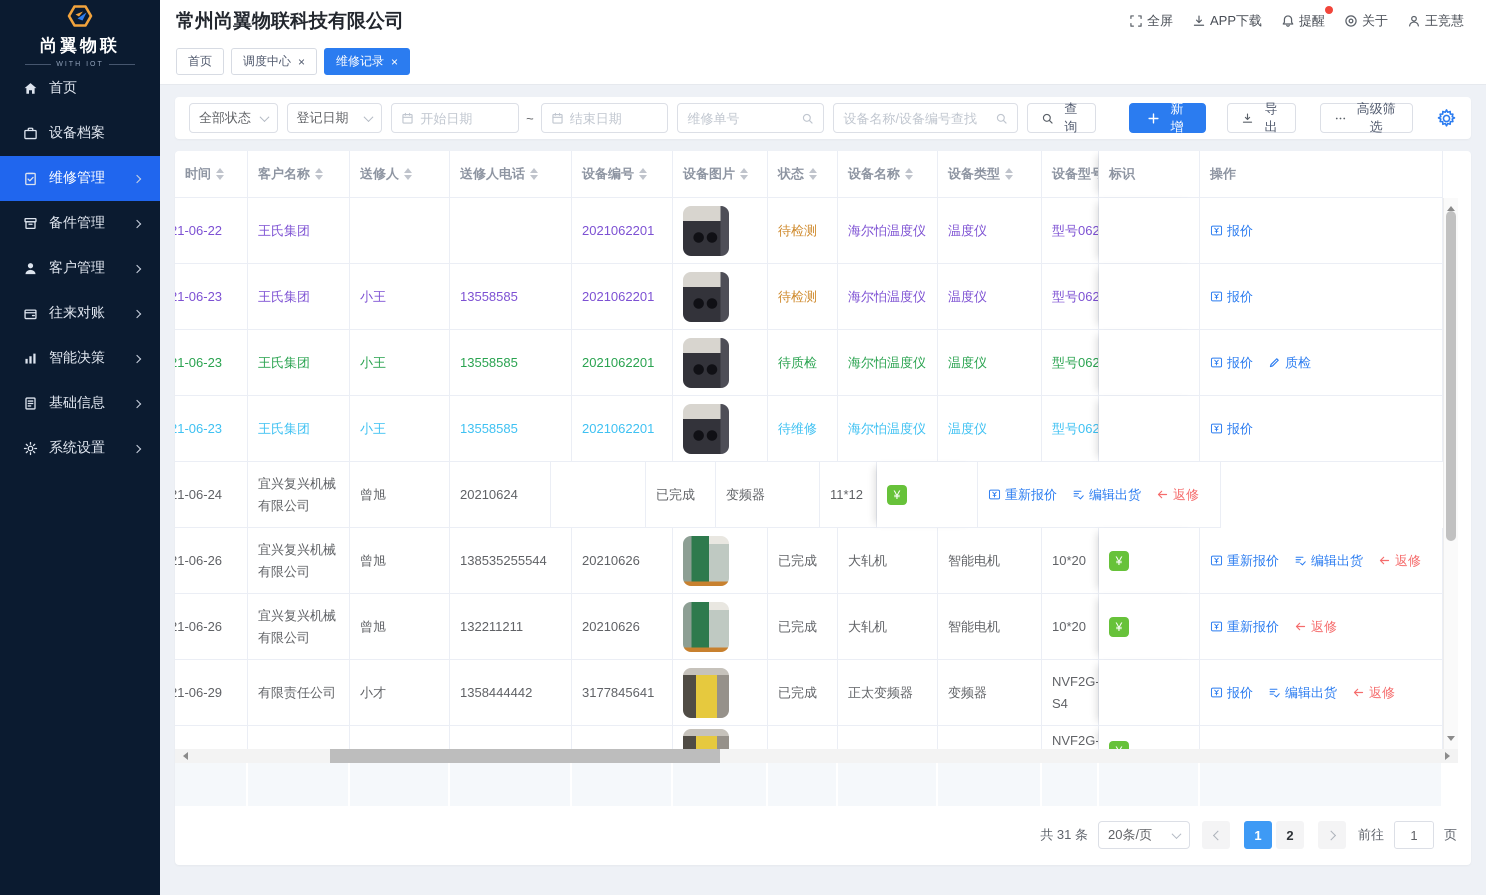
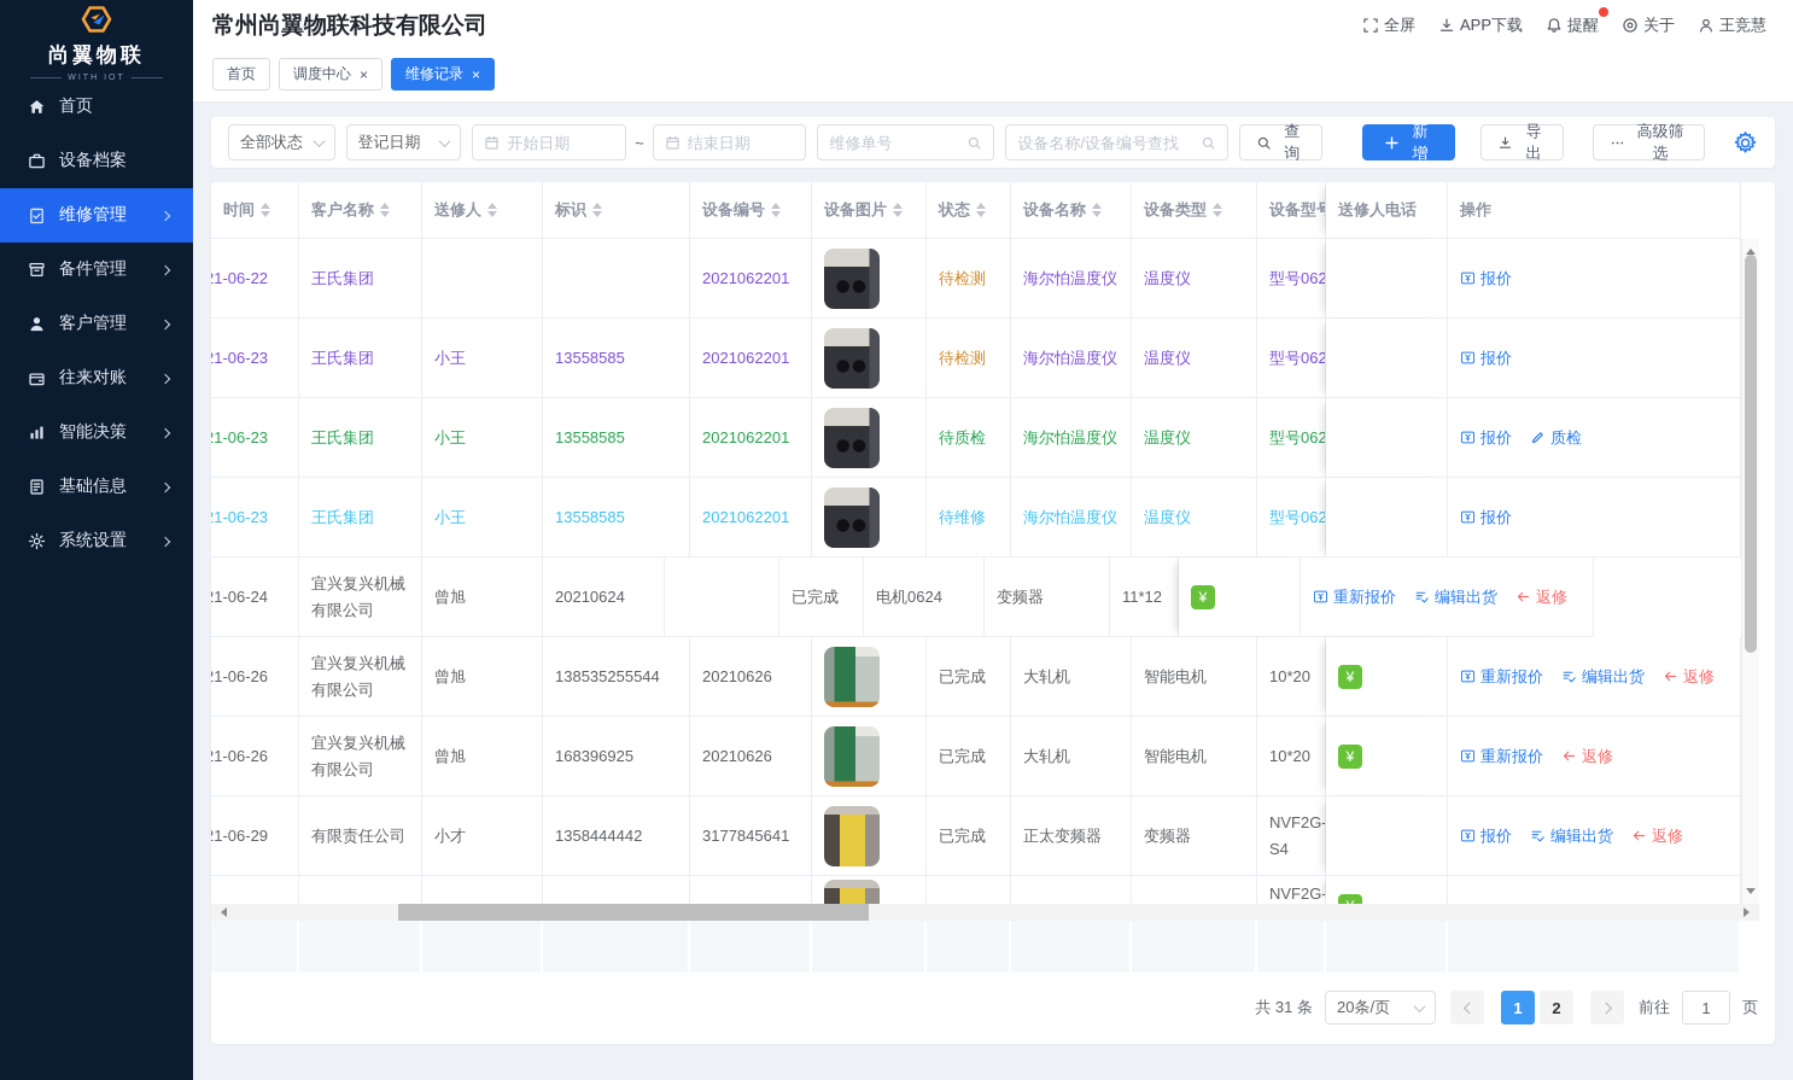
  尚翼物联
  首页
  设备档案
  维修管理
  备件管理
  客户管理
  往来对账
  智能决策
  基础信息
  系统设置
  常州尚翼物联科技有限公司
  全屏
  APP下载
  提醒
  关于
  王竞慧
  首页
  调度中心
  维修记录
  全部状态
  登记日期
  开始日期
  ~
  结束日期
  维修单号
  设备名称/设备编号查找
  查询
  新增
  导出
  高级筛选
  时间
  客户名称
  送修人
- 送修人电话
+ 标识
  设备编号
  设备图片
  状态
  设备名称
  设备类型
  设备型号
- 标识
+ 送修人电话
  操作
  1-06-22
  王氏集团
  2021062201
  待检测
  海尔怕温度仪
  温度仪
  型号062
  报价
  1-06-23
  王氏集团
  小王
  13558585
  2021062201
  待检测
  海尔怕温度仪
  温度仪
  型号062
  报价
  1-06-23
  王氏集团
  小王
  13558585
  2021062201
  待质检
  海尔怕温度仪
  温度仪
  型号062
  报价
  质检
  1-06-23
  王氏集团
  小王
  13558585
  2021062201
  待维修
  海尔怕温度仪
  温度仪
  型号062
  报价
  1-06-24
  宜兴复兴机械有限公司
  曾旭
  20210624
  已完成
+ 电机0624
  变频器
  11*12
  ¥
  重新报价
  编辑出货
  返修
  1-06-26
  宜兴复兴机械有限公司
  曾旭
  138535255544
  20210626
  已完成
  大轧机
  智能电机
  10*20
  ¥
  重新报价
  编辑出货
  返修
  1-06-26
  宜兴复兴机械有限公司
  曾旭
- 132211211
+ 168396925
  20210626
  已完成
  大轧机
  智能电机
  10*20
  ¥
  重新报价
  返修
  1-06-29
  有限责任公司
  小才
  1358444442
  3177845641
  已完成
  正太变频器
  变频器
  NVF2G-
  S4
  报价
  编辑出货
  返修
  NVF2G-
  共 31 条
  20条/页
  1
  2
  前往
  1
  页
